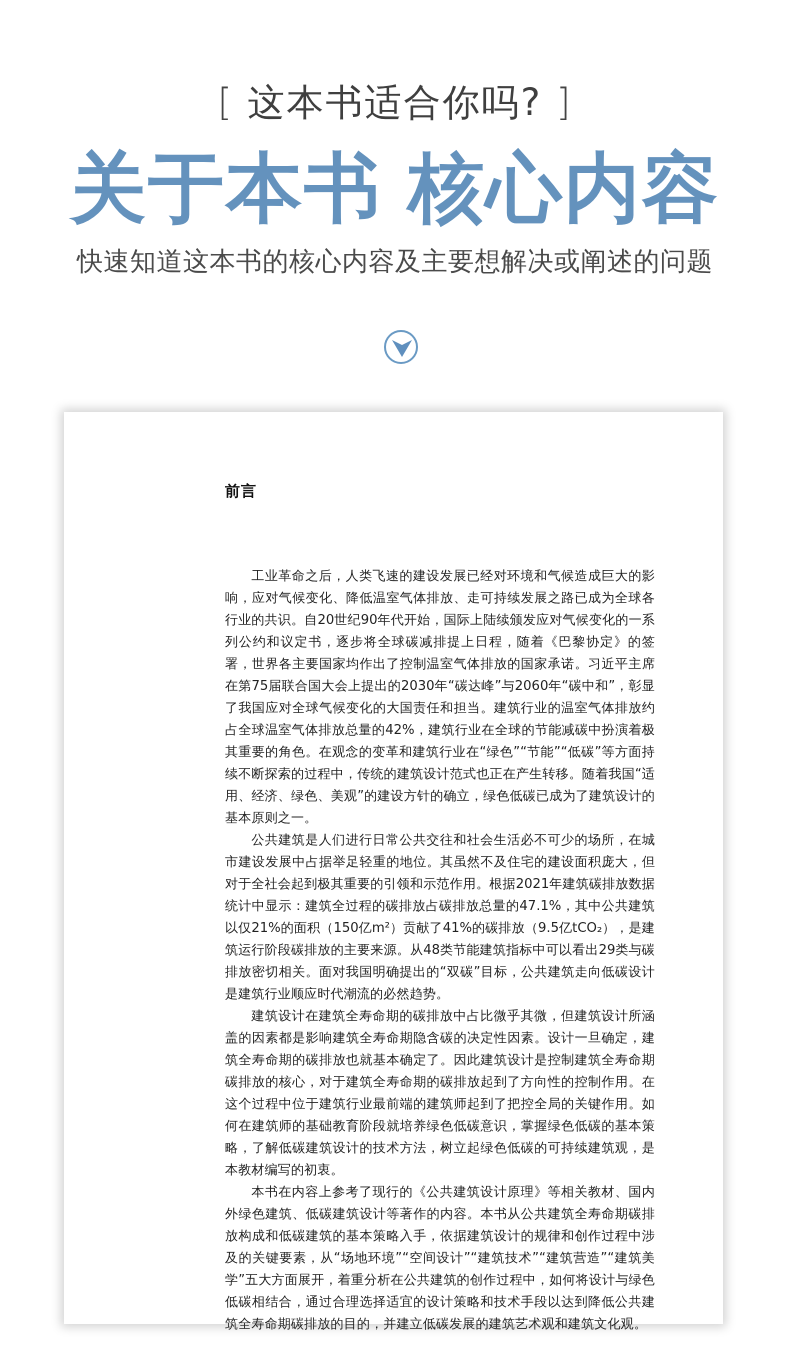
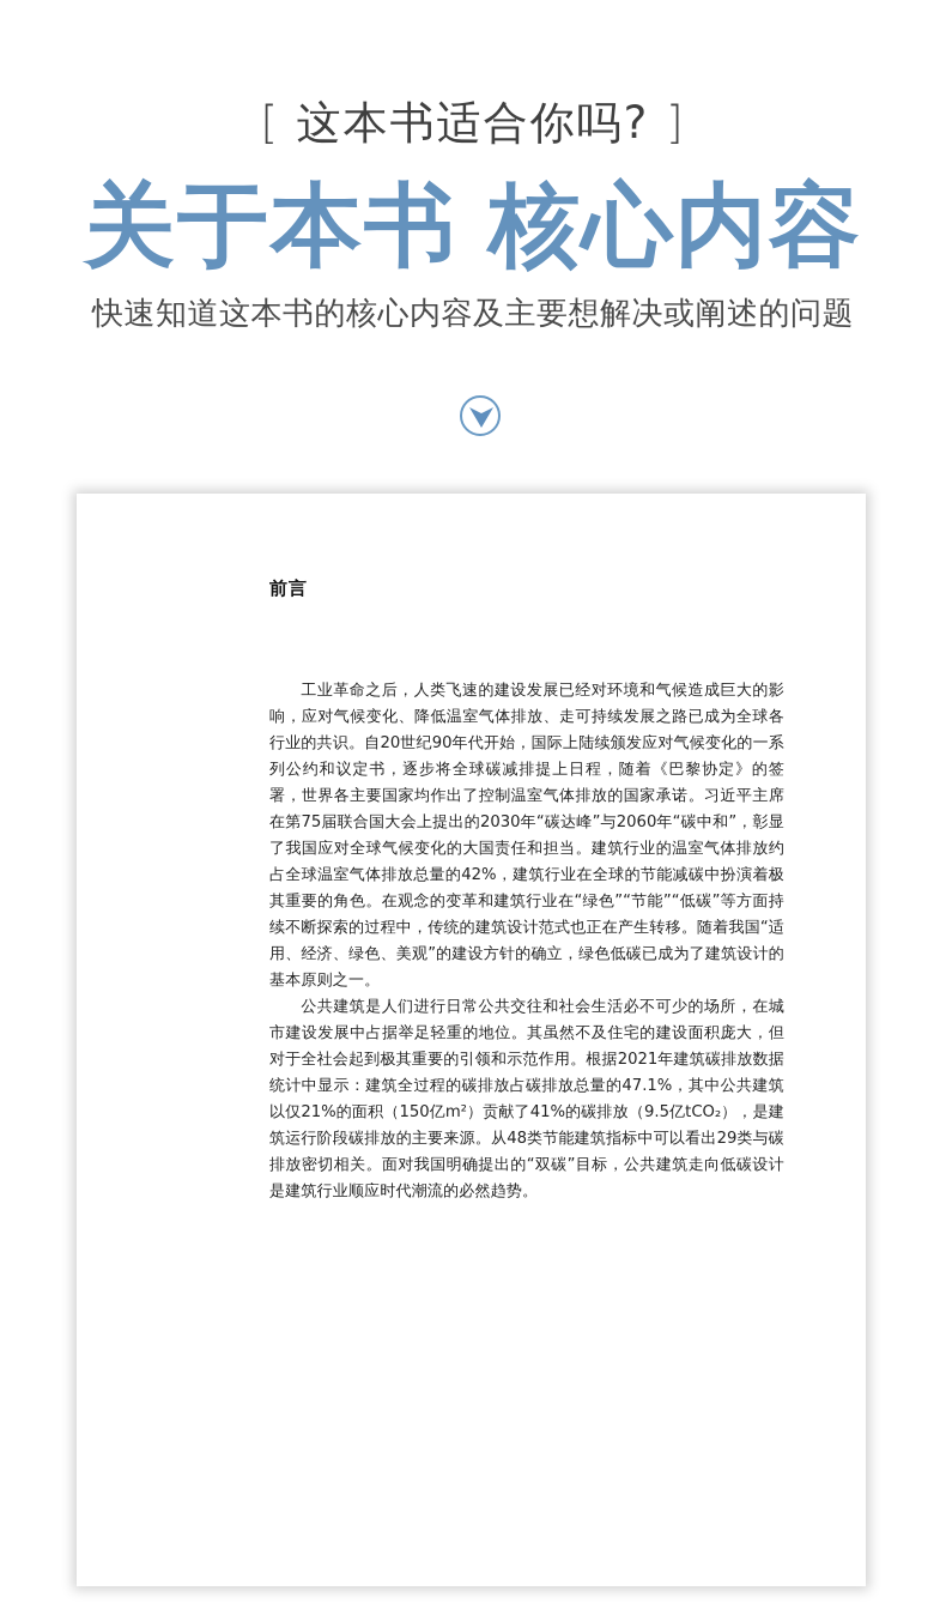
  [ 这本书适合你吗? ]
  关于本书 核心内容
  快速知道这本书的核心内容及主要想解决或阐述的问题
  前言
  工业革命之后，人类飞速的建设发展已经对环境和气候造成巨大的影响，应对气候变化、降低温室气体排放、走可持续发展之路已成为全球各行业的共识。自20世纪90年代开始，国际上陆续颁发应对气候变化的一系列公约和议定书，逐步将全球碳减排提上日程，随着《巴黎协定》的签署，世界各主要国家均作出了控制温室气体排放的国家承诺。习近平主席在第75届联合国大会上提出的2030年“碳达峰”与2060年“碳中和”，彰显了我国应对全球气候变化的大国责任和担当。建筑行业的温室气体排放约占全球温室气体排放总量的42%，建筑行业在全球的节能减碳中扮演着极其重要的角色。在观念的变革和建筑行业在“绿色”“节能”“低碳”等方面持续不断探索的过程中，传统的建筑设计范式也正在产生转移。随着我国“适用、经济、绿色、美观”的建设方针的确立，绿色低碳已成为了建筑设计的基本原则之一。
  公共建筑是人们进行日常公共交往和社会生活必不可少的场所，在城市建设发展中占据举足轻重的地位。其虽然不及住宅的建设面积庞大，但对于全社会起到极其重要的引领和示范作用。根据2021年建筑碳排放数据统计中显示：建筑全过程的碳排放占碳排放总量的47.1%，其中公共建筑以仅21%的面积（150亿m²）贡献了41%的碳排放（9.5亿tCO₂），是建筑运行阶段碳排放的主要来源。从48类节能建筑指标中可以看出29类与碳排放密切相关。面对我国明确提出的“双碳”目标，公共建筑走向低碳设计是建筑行业顺应时代潮流的必然趋势。
- 建筑设计在建筑全寿命期的碳排放中占比微乎其微，但建筑设计所涵盖的因素都是影响建筑全寿命期隐含碳的决定性因素。设计一旦确定，建筑全寿命期的碳排放也就基本确定了。因此建筑设计是控制建筑全寿命期碳排放的核心，对于建筑全寿命期的碳排放起到了方向性的控制作用。在这个过程中位于建筑行业最前端的建筑师起到了把控全局的关键作用。如何在建筑师的基础教育阶段就培养绿色低碳意识，掌握绿色低碳的基本策略，了解低碳建筑设计的技术方法，树立起绿色低碳的可持续建筑观，是本教材编写的初衷。
- 本书在内容上参考了现行的《公共建筑设计原理》等相关教材、国内外绿色建筑、低碳建筑设计等著作的内容。本书从公共建筑全寿命期碳排放构成和低碳建筑的基本策略入手，依据建筑设计的规律和创作过程中涉及的关键要素，从“场地环境”“空间设计”“建筑技术”“建筑营造”“建筑美学”五大方面展开，着重分析在公共建筑的创作过程中，如何将设计与绿色低碳相结合，通过合理选择适宜的设计策略和技术手段以达到降低公共建筑全寿命期碳排放的目的，并建立低碳发展的建筑艺术观和建筑文化观。
